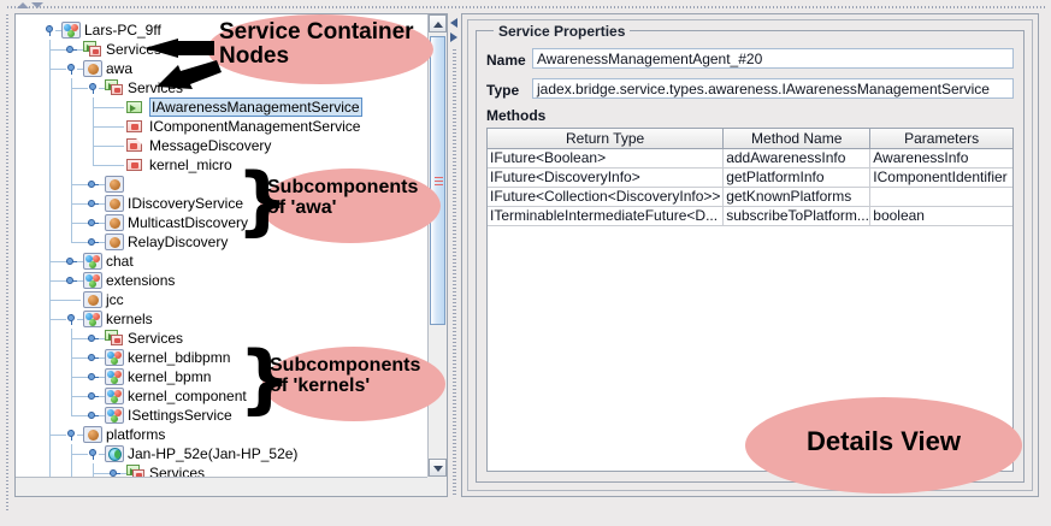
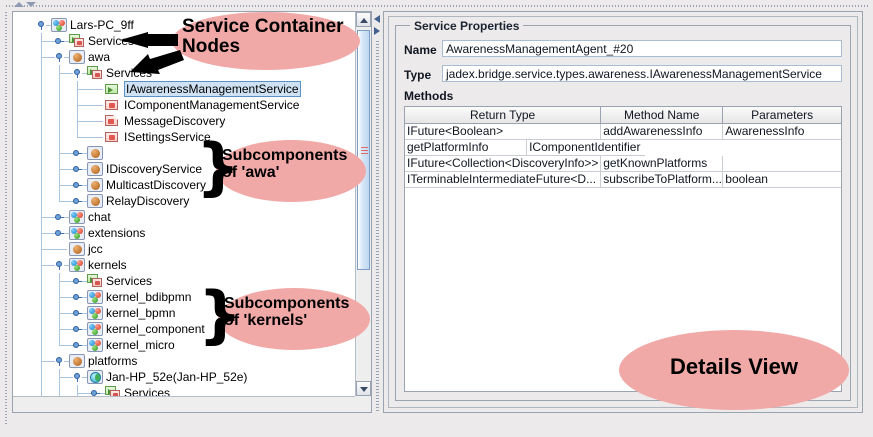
  Lars-PC_9ff
  Servic
  awa
  Service
  IAwarenessManagementService
  IComponentManagementService
  MessageDiscovery
- kernel_micro
+ ISettingsService
  IDiscoveryService
  MulticastDiscovery
  RelayDiscovery
  chat
  extensions
  jcc
  kernels
  Services
  kernel_bdibpmn
  kernel_bpmn
  kernel_component
- ISettingsService
+ kernel_micro
  platforms
  Jan-HP_52e(Jan-HP_52e)
  Services
  Service Properties
  Name
  AwarenessManagementAgent_#20
  Type
  jadex.bridge.service.types.awareness.IAwarenessManagementService
  Methods
  Return Type
  Method Name
  Parameters
  IFuture<Boolean>
  addAwarenessInfo
  AwarenessInfo
- IFuture<DiscoveryInfo>
  getPlatformInfo
  IComponentIdentifier
  IFuture<Collection<DiscoveryInfo>>
  getKnownPlatforms
  ITerminableIntermediateFuture<D...
  subscribeToPlatform...
  boolean
  Service Container
  Nodes
  }
  Subcomponents
  of 'awa'
  }
  Subcomponents
  of 'kernels'
  Details View
